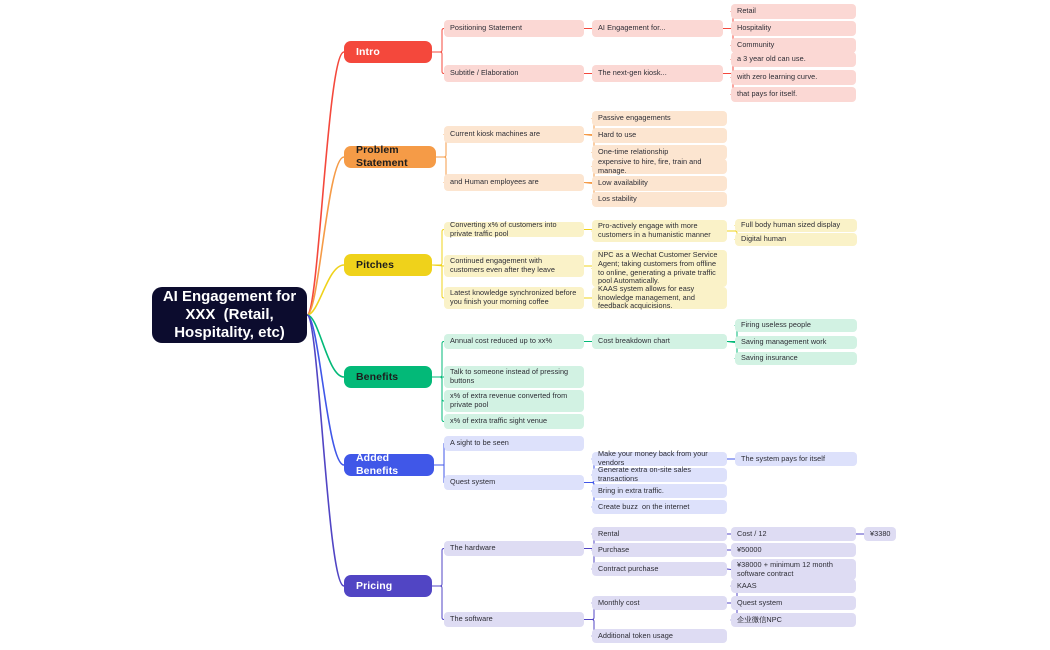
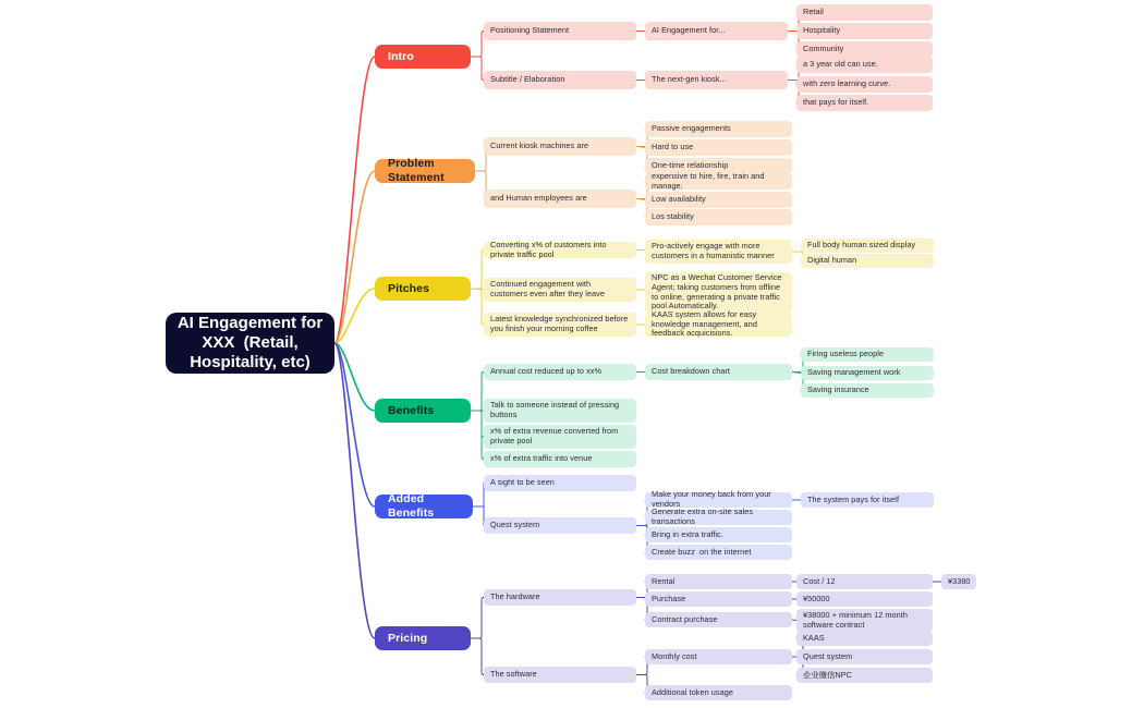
  AI Engagement for
  XXX (Retail,
  Hospitality, etc)
  Intro
  Positioning Statement
  AI Engagement for...
  Retail
  Hospitality
  Community
  Subtitle / Elaboration
  The next-gen kiosk...
  a 3 year old can use.
  with zero learning curve.
  that pays for itself.
  Problem Statement
  Current kiosk machines are
  Passive engagements
  Hard to use
  One-time relationship
  and Human employees are
  expensive to hire, fire, train and manage.
  Low availability
  Los stability
  Pitches
  Converting x% of customers into private traffic pool
  Pro-actively engage with more customers in a humanistic manner
  Full body human sized display
  Digital human
  Continued engagement with customers even after they leave
  NPC as a Wechat Customer Service Agent; taking customers from offline to online, generating a private traffic pool Automatically.
  Latest knowledge synchronized before you finish your morning coffee
  KAAS system allows for easy knowledge management, and feedback acquicisions.
  Benefits
  Annual cost reduced up to xx%
  Cost breakdown chart
  Firing useless people
  Saving management work
  Saving insurance
  Talk to someone instead of pressing buttons
  x% of extra revenue converted from private pool
- x% of extra traffic sight venue
+ x% of extra traffic into venue
  Added Benefits
  A sight to be seen
  Quest system
  Make your money back from your vendors
  The system pays for itself
  Generate extra on-site sales transactions
  Bring in extra traffic.
  Create buzz on the internet
  Pricing
  The hardware
  Rental
  Cost / 12
  ¥3380
  Purchase
  ¥50000
  Contract purchase
  ¥38000 + minimum 12 month software contract
  The software
  Monthly cost
  KAAS
  Quest system
  企业微信NPC
  Additional token usage
